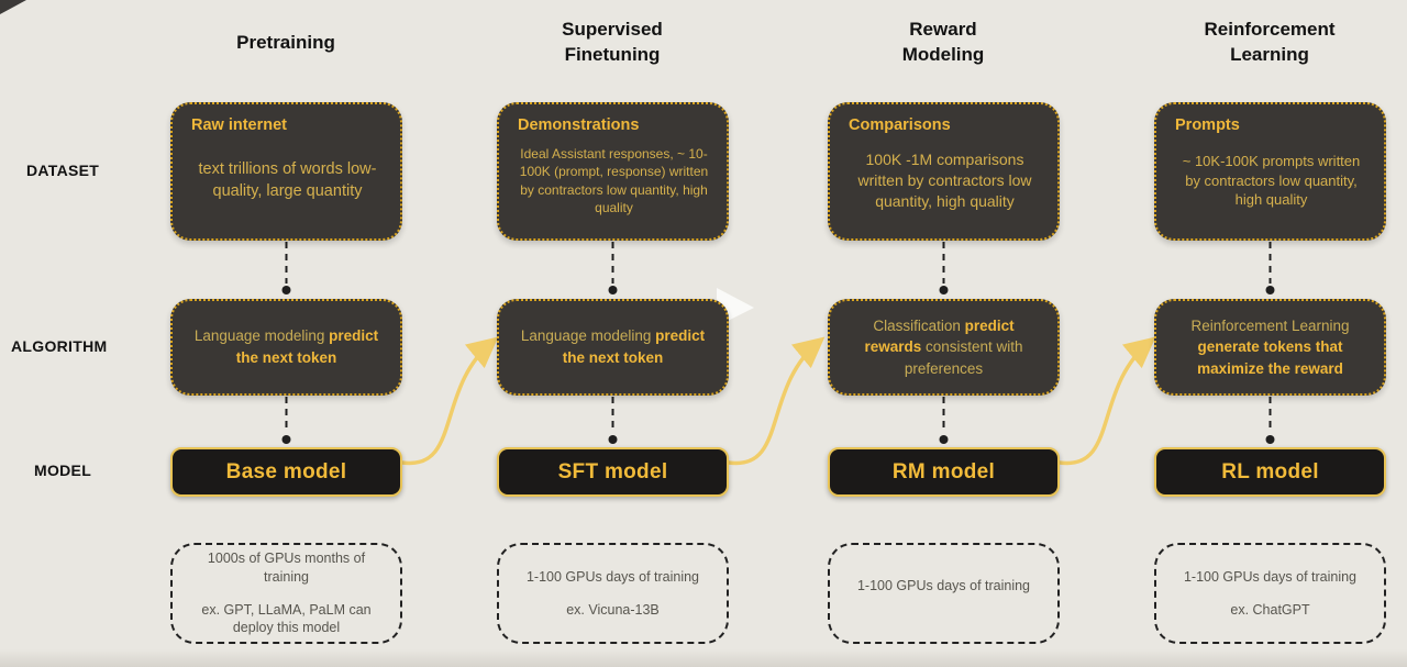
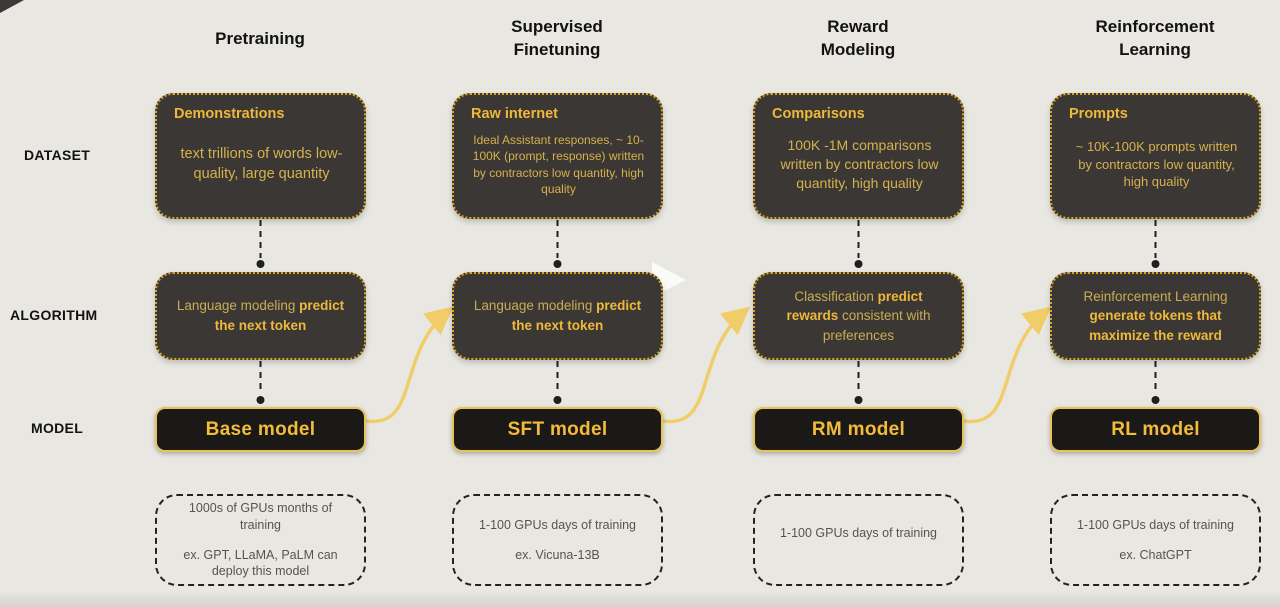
  DATASET
  ALGORITHM
  MODEL
  Pretraining
  Supervised
  Finetuning
  Reward
  Modeling
  Reinforcement
  Learning
- Raw internet
+ Demonstrations
  text trillions of words low-quality, large quantity
- Demonstrations
+ Raw internet
  Ideal Assistant responses, ~ 10-100K (prompt, response) written by contractors low quantity, high quality
  Comparisons
  100K -1M comparisons written by contractors low quantity, high quality
  Prompts
  ~ 10K-100K prompts written by contractors low quantity, high quality
  Language modeling predict the next token
  Language modeling predict the next token
  Classification predict rewards consistent with preferences
  Reinforcement Learning generate tokens that maximize the reward
  Base model
  SFT model
  RM model
  RL model
  1000s of GPUs months of training
  ex. GPT, LLaMA, PaLM can deploy this model
  1-100 GPUs days of training
  ex. Vicuna-13B
  1-100 GPUs days of training
  1-100 GPUs days of training
  ex. ChatGPT
